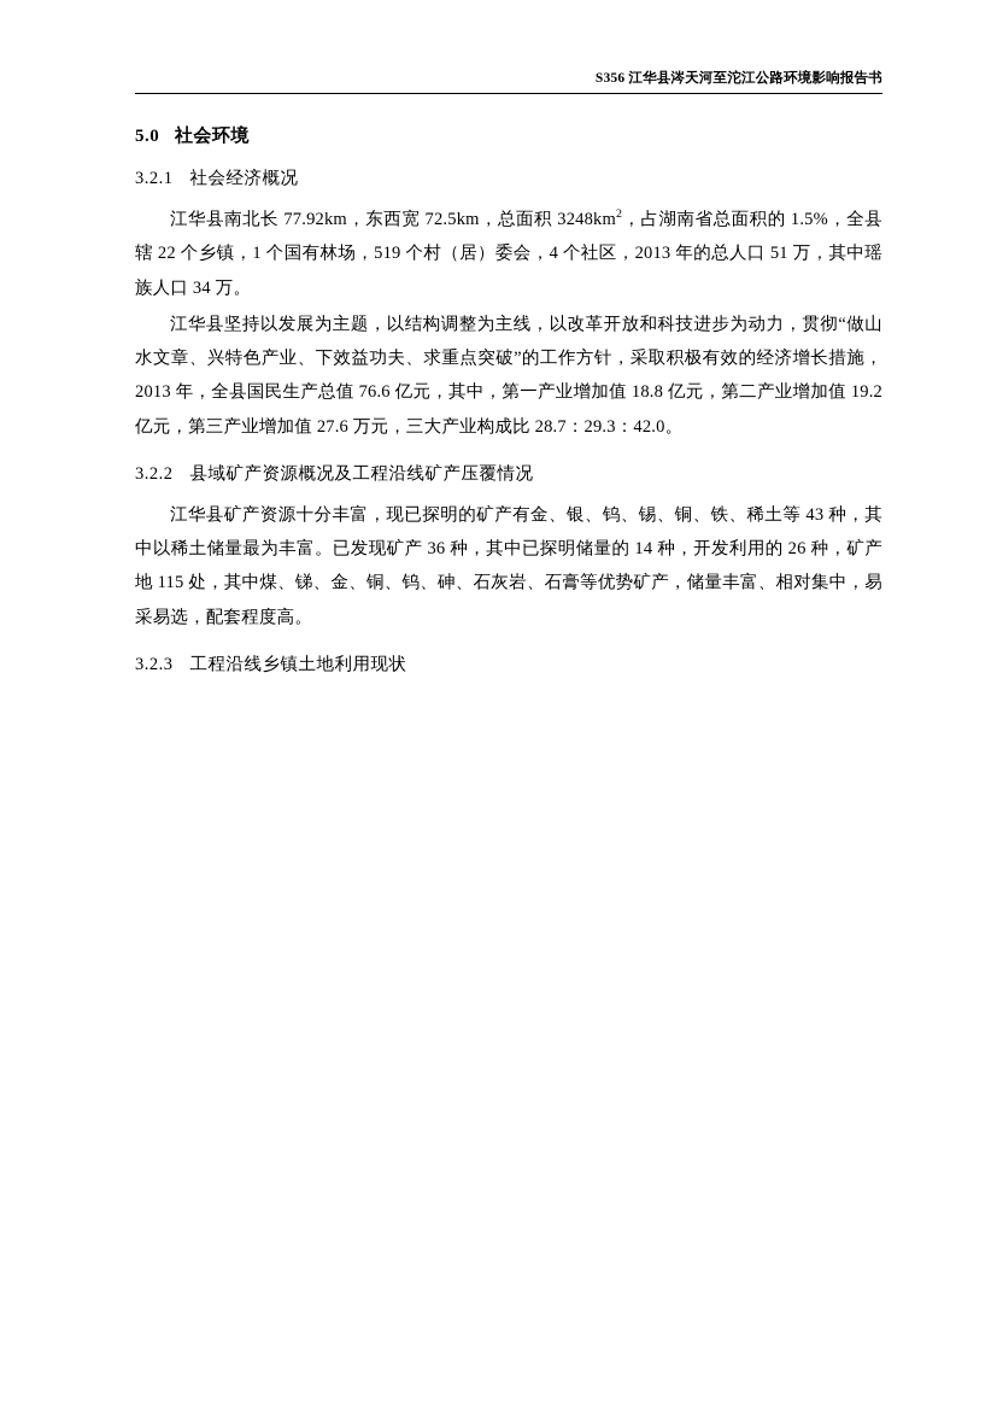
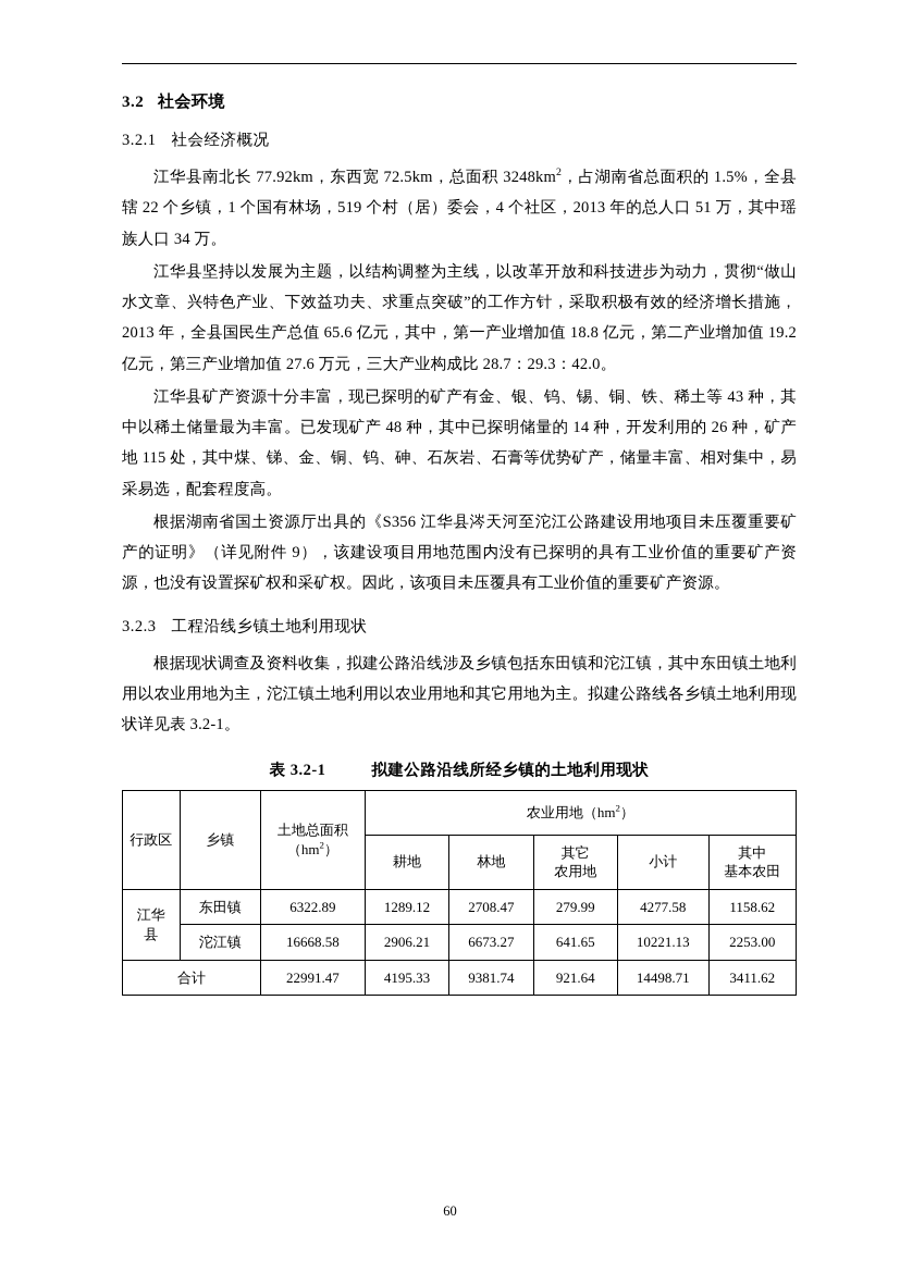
- S356 江华县涔天河至沱江公路环境影响报告书
- 5.0 社会环境
+ 3.2 社会环境
  3.2.1 社会经济概况
  江华县南北长 77.92km，东西宽 72.5km，总面积 3248km2，占湖南省总面积的 1.5%，全县辖 22 个乡镇，1 个国有林场，519 个村（居）委会，4 个社区，2013 年的总人口 51 万，其中瑶族人口 34 万。
- 江华县坚持以发展为主题，以结构调整为主线，以改革开放和科技进步为动力，贯彻“做山水文章、兴特色产业、下效益功夫、求重点突破”的工作方针，采取积极有效的经济增长措施，2013 年，全县国民生产总值 76.6 亿元，其中，第一产业增加值 18.8 亿元，第二产业增加值 19.2 亿元，第三产业增加值 27.6 万元，三大产业构成比 28.7：29.3：42.0。
+ 江华县坚持以发展为主题，以结构调整为主线，以改革开放和科技进步为动力，贯彻“做山水文章、兴特色产业、下效益功夫、求重点突破”的工作方针，采取积极有效的经济增长措施，2013 年，全县国民生产总值 65.6 亿元，其中，第一产业增加值 18.8 亿元，第二产业增加值 19.2 亿元，第三产业增加值 27.6 万元，三大产业构成比 28.7：29.3：42.0。
- 3.2.2 县域矿产资源概况及工程沿线矿产压覆情况
- 江华县矿产资源十分丰富，现已探明的矿产有金、银、钨、锡、铜、铁、稀土等 43 种，其中以稀土储量最为丰富。已发现矿产 36 种，其中已探明储量的 14 种，开发利用的 26 种，矿产地 115 处，其中煤、锑、金、铜、钨、砷、石灰岩、石膏等优势矿产，储量丰富、相对集中，易采易选，配套程度高。
+ 江华县矿产资源十分丰富，现已探明的矿产有金、银、钨、锡、铜、铁、稀土等 43 种，其中以稀土储量最为丰富。已发现矿产 48 种，其中已探明储量的 14 种，开发利用的 26 种，矿产地 115 处，其中煤、锑、金、铜、钨、砷、石灰岩、石膏等优势矿产，储量丰富、相对集中，易采易选，配套程度高。
+ 根据湖南省国土资源厅出具的《S356 江华县涔天河至沱江公路建设用地项目未压覆重要矿产的证明》（详见附件 9），该建设项目用地范围内没有已探明的具有工业价值的重要矿产资源，也没有设置探矿权和采矿权。因此，该项目未压覆具有工业价值的重要矿产资源。
  3.2.3 工程沿线乡镇土地利用现状
+ 根据现状调查及资料收集，拟建公路沿线涉及乡镇包括东田镇和沱江镇，其中东田镇土地利用以农业用地为主，沱江镇土地利用以农业用地和其它用地为主。拟建公路线各乡镇土地利用现状详见表 3.2-1。
+ 表 3.2-1 拟建公路沿线所经乡镇的土地利用现状
+ 行政区	乡镇	土地总面积 （hm2）	农业用地（hm2）
+ 耕地	林地	其它 农用地	小计	其中 基本农田
+ 江华 县	东田镇	6322.89	1289.12	2708.47	279.99	4277.58	1158.62
+ 沱江镇	16668.58	2906.21	6673.27	641.65	10221.13	2253.00
+ 合计	22991.47	4195.33	9381.74	921.64	14498.71	3411.62
+ 60
